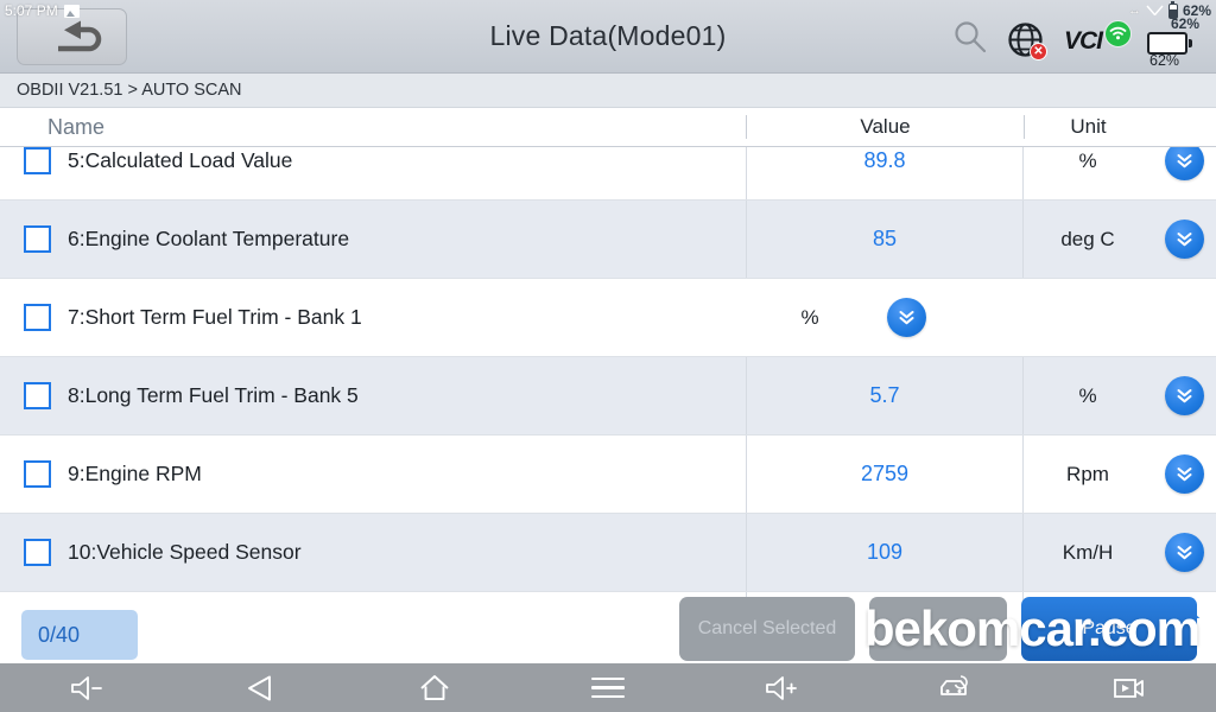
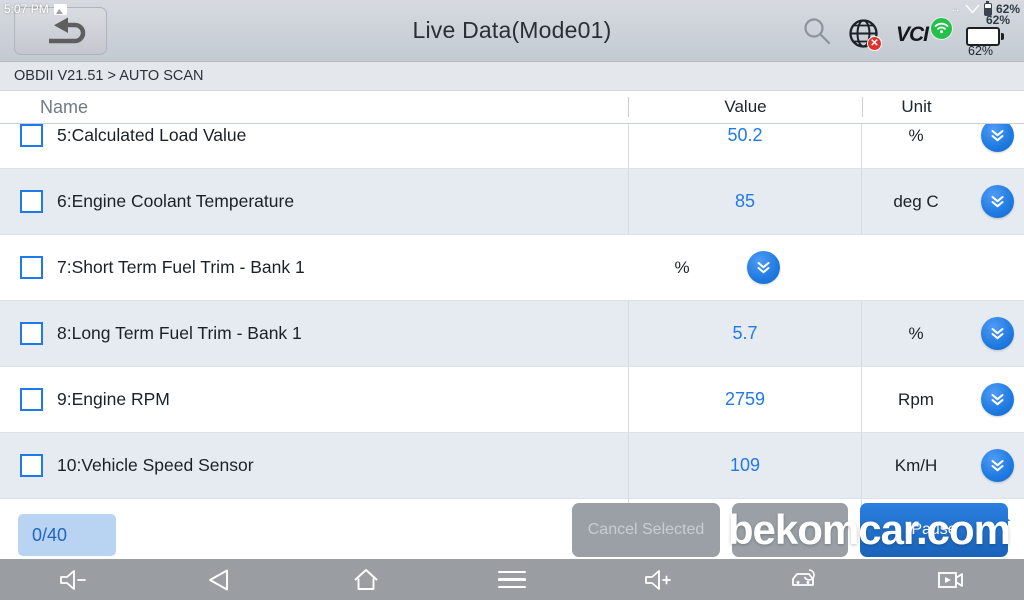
  5:07 PM
  ↔
  62%
  Live Data(Mode01)
  ✕
  VCI
  62%
  62%
  OBDII V21.51 > AUTO SCAN
  Name
  Value
  Unit
  5:Calculated Load Value
- 89.8
+ 50.2
  %
  6:Engine Coolant Temperature
  85
  deg C
  7:Short Term Fuel Trim - Bank 1
  %
- 8:Long Term Fuel Trim - Bank 5
+ 8:Long Term Fuel Trim - Bank 1
  5.7
  %
  9:Engine RPM
  2759
  Rpm
  10:Vehicle Speed Sensor
  109
  Km/H
  0/40
  Cancel Selected
  Pause
  bekomcar.com
